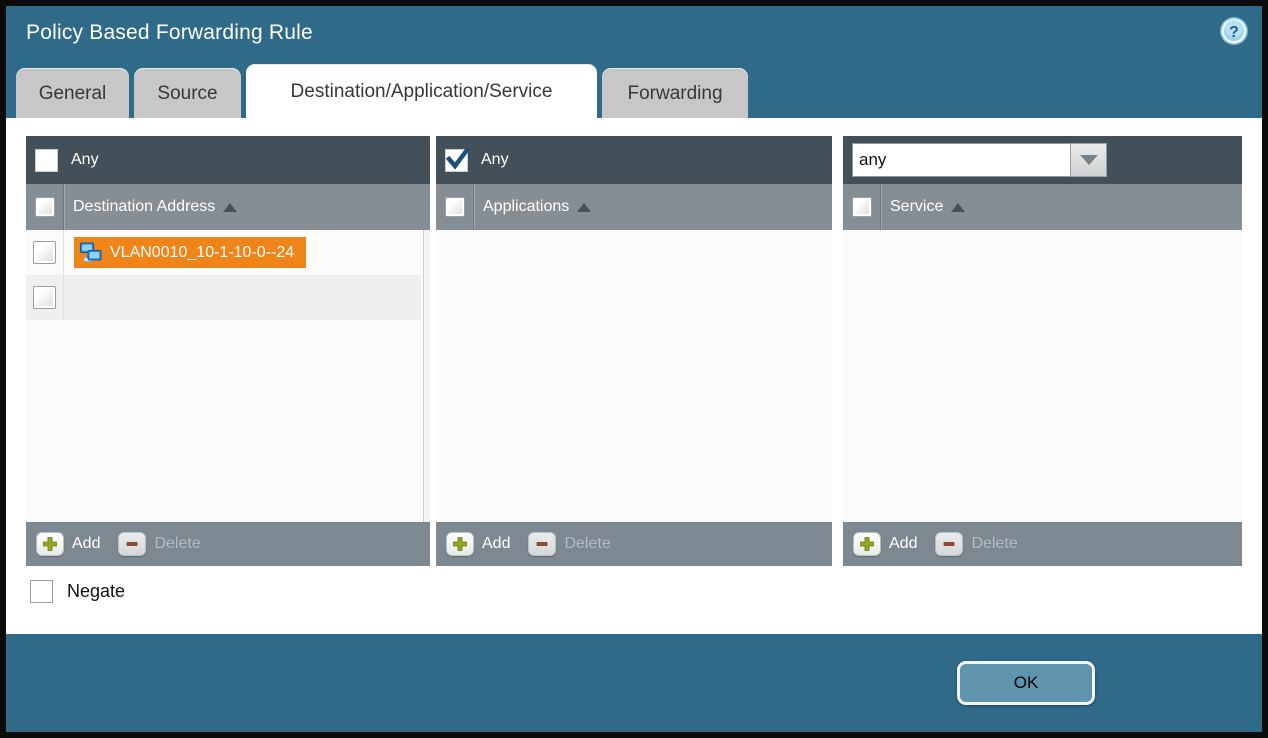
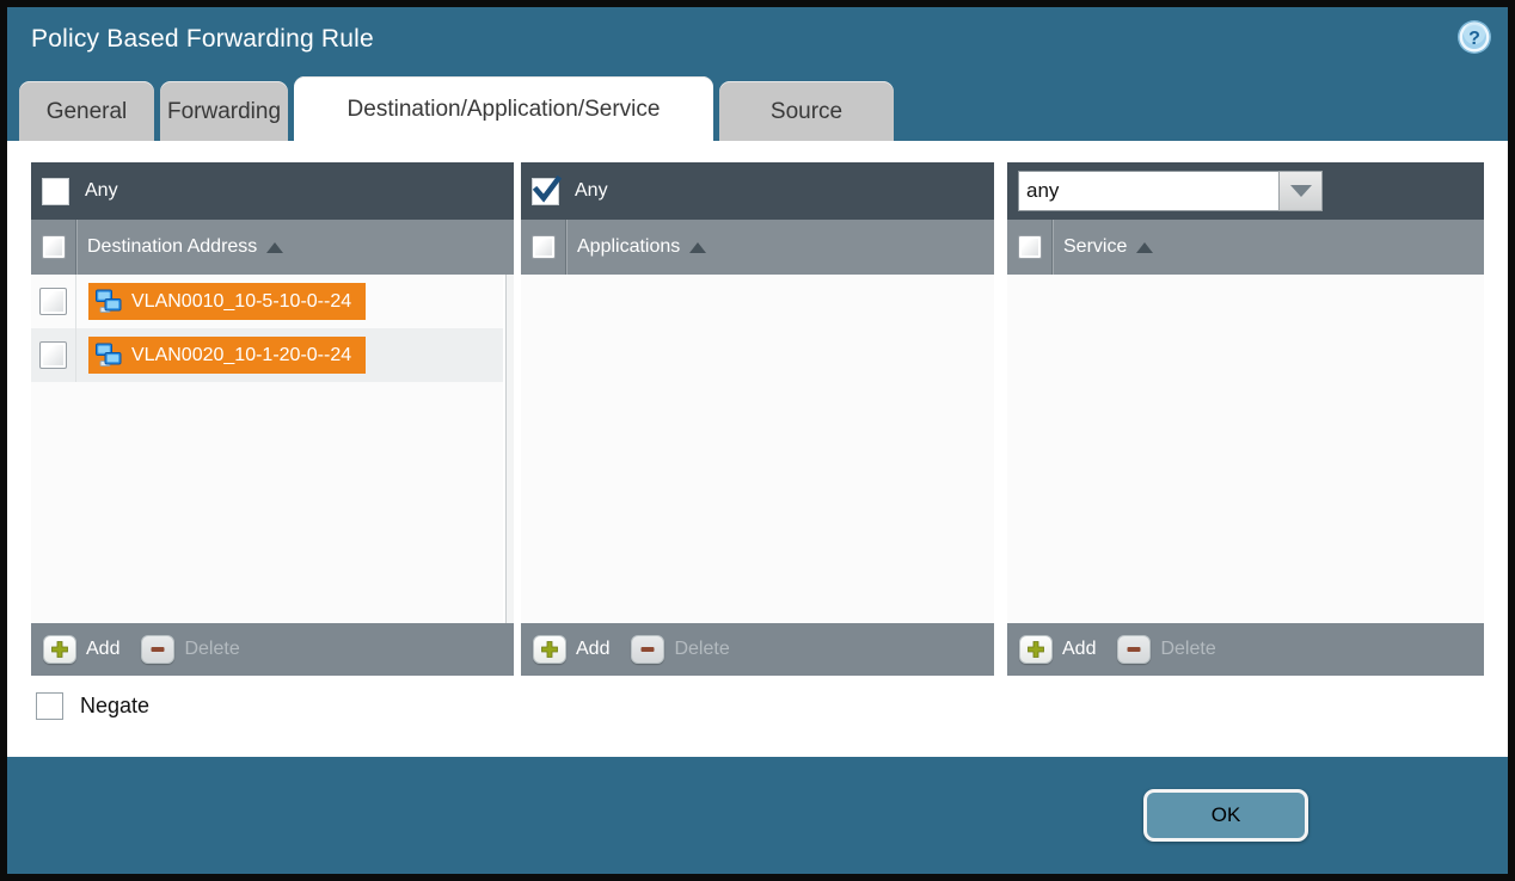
  Policy Based Forwarding Rule
  ?
  General
- Source
+ Forwarding
  Destination/Application/Service
- Forwarding
+ Source
  Any
  Destination Address
- VLAN0010_10-1-10-0--24
+ VLAN0010_10-5-10-0--24
+ VLAN0020_10-1-20-0--24
  Add
  Delete
  Any
  Applications
  Add
  Delete
  any
  Service
  Add
  Delete
  Negate
  OK
